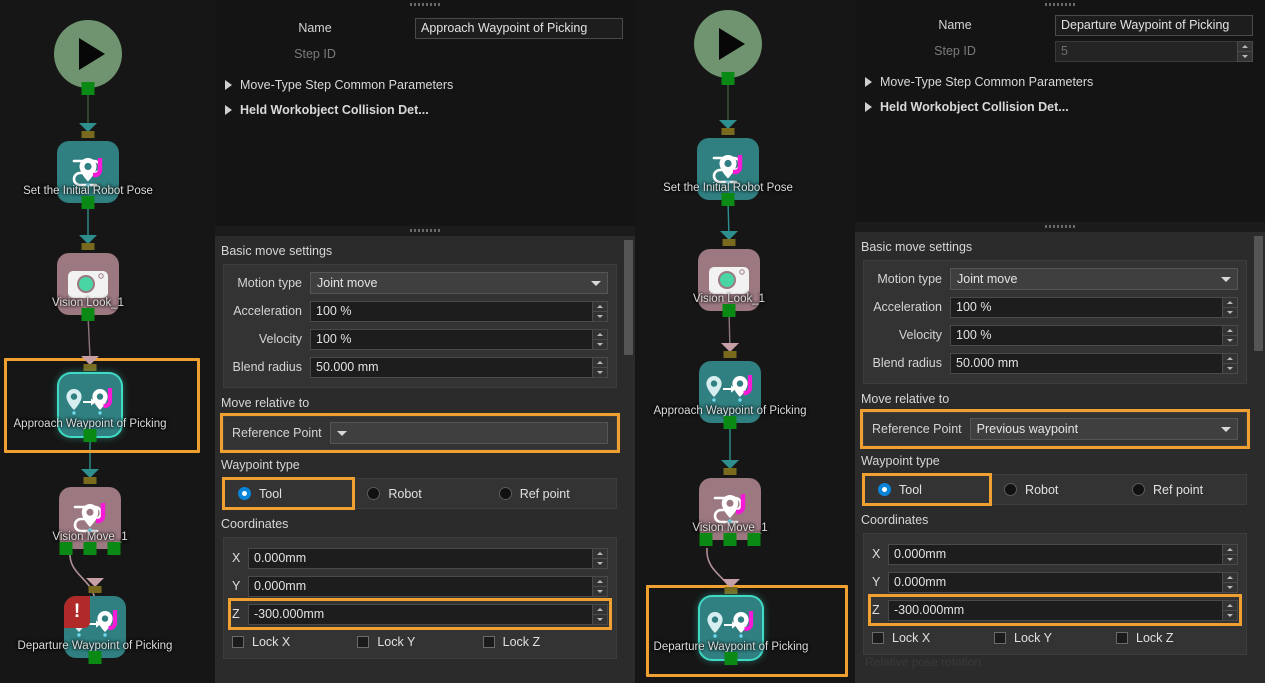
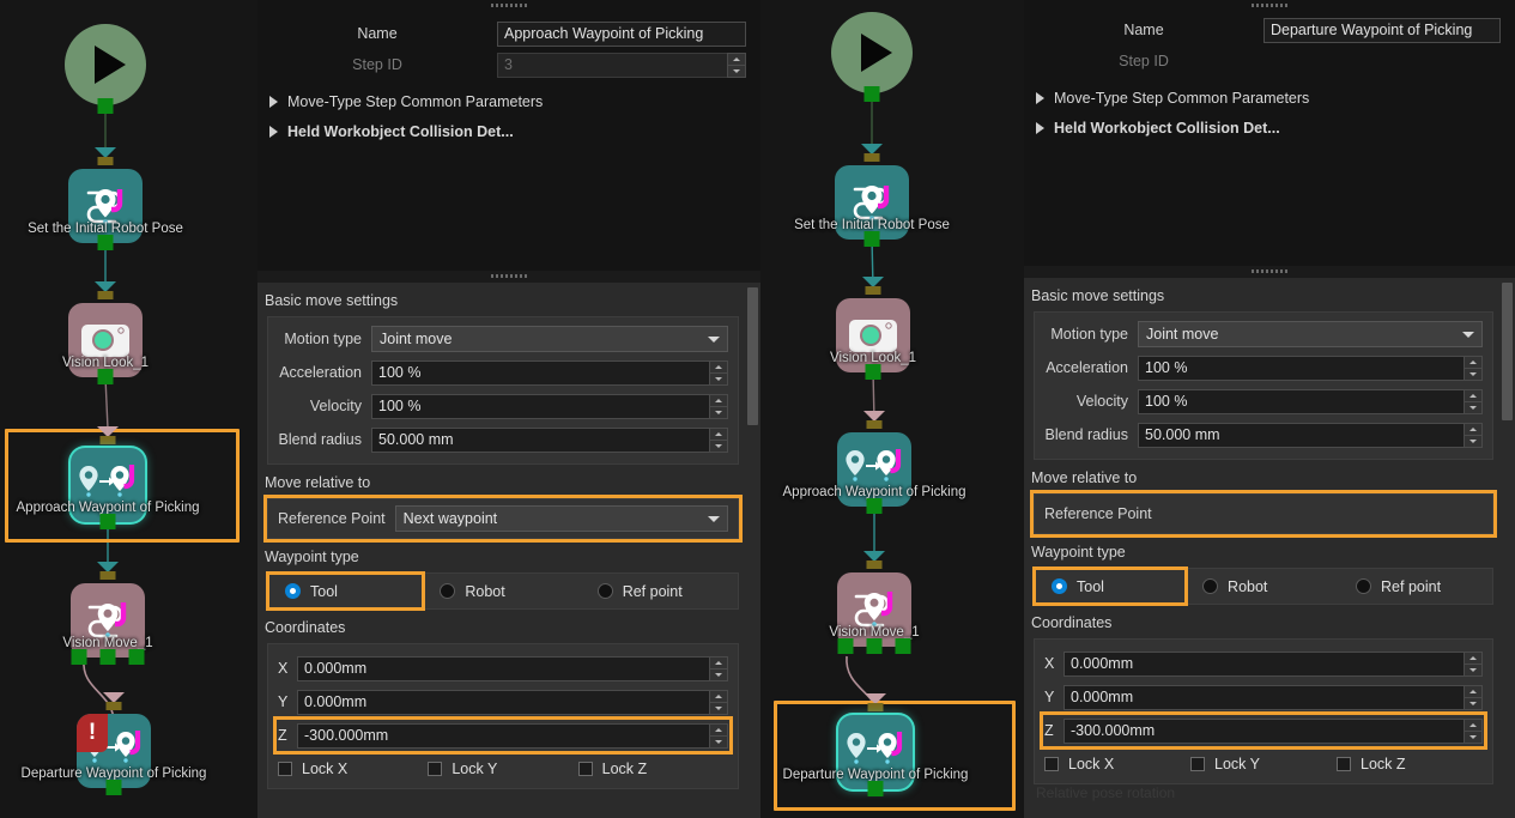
  Set the Initial Robot Pose
  Vision Look_1
  Approach Waypoint of Picking
  Vision Move_1
  !
  Departure Waypoint of Picking
  Name
  Approach Waypoint of Picking
  Step ID
+ 3
  Move-Type Step Common Parameters
  Held Workobject Collision Det...
  Basic move settings
  Motion type
  Joint move
  Acceleration
  100 %
  Velocity
  100 %
  Blend radius
  50.000 mm
  Move relative to
  Reference Point
+ Next waypoint
  Waypoint type
  Tool
  Robot
  Ref point
  Coordinates
  X
  0.000mm
  Y
  0.000mm
  Z
  -300.000mm
  Lock X
  Lock Y
  Lock Z
  Set the Initial Robot Pose
  Vision Look_1
  Approach Waypoint of Picking
  Vision Move_1
  Departure Waypoint of Picking
  Name
  Departure Waypoint of Picking
  Step ID
- 5
  Move-Type Step Common Parameters
  Held Workobject Collision Det...
  Basic move settings
  Motion type
  Joint move
  Acceleration
  100 %
  Velocity
  100 %
  Blend radius
  50.000 mm
  Move relative to
  Reference Point
- Previous waypoint
  Waypoint type
  Tool
  Robot
  Ref point
  Coordinates
  X
  0.000mm
  Y
  0.000mm
  Z
  -300.000mm
  Lock X
  Lock Y
  Lock Z
